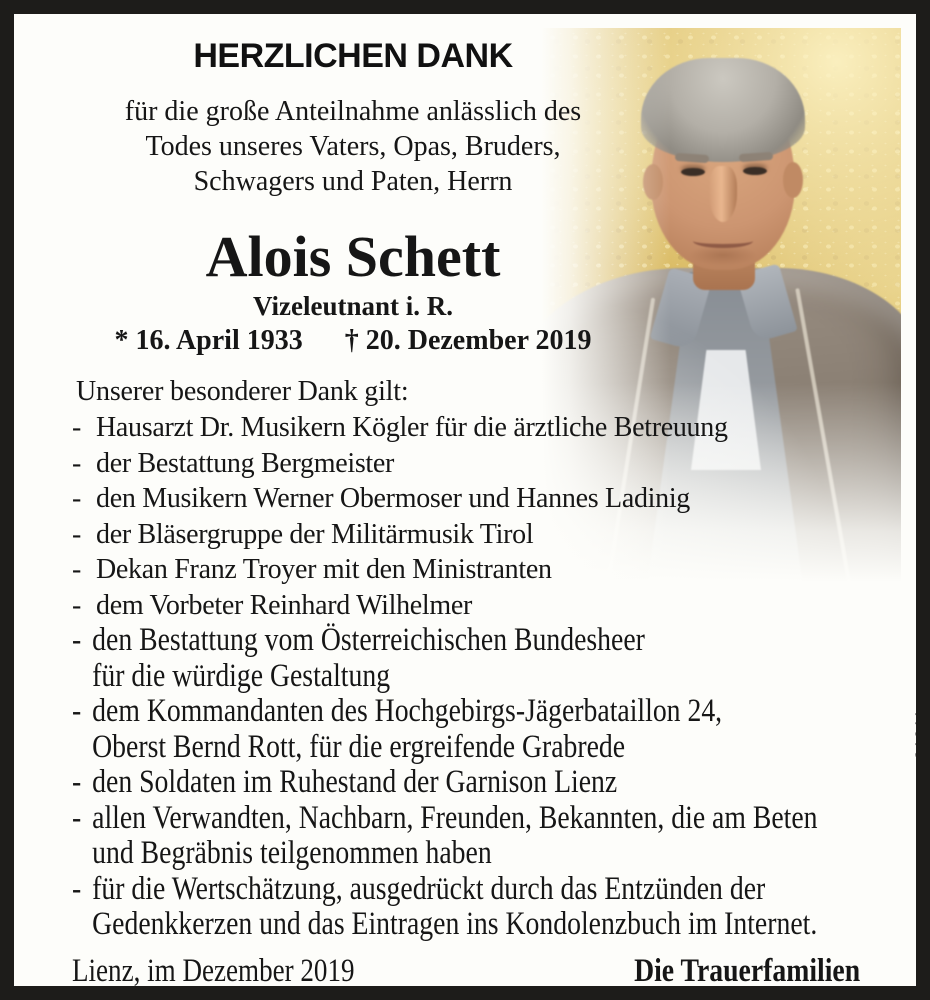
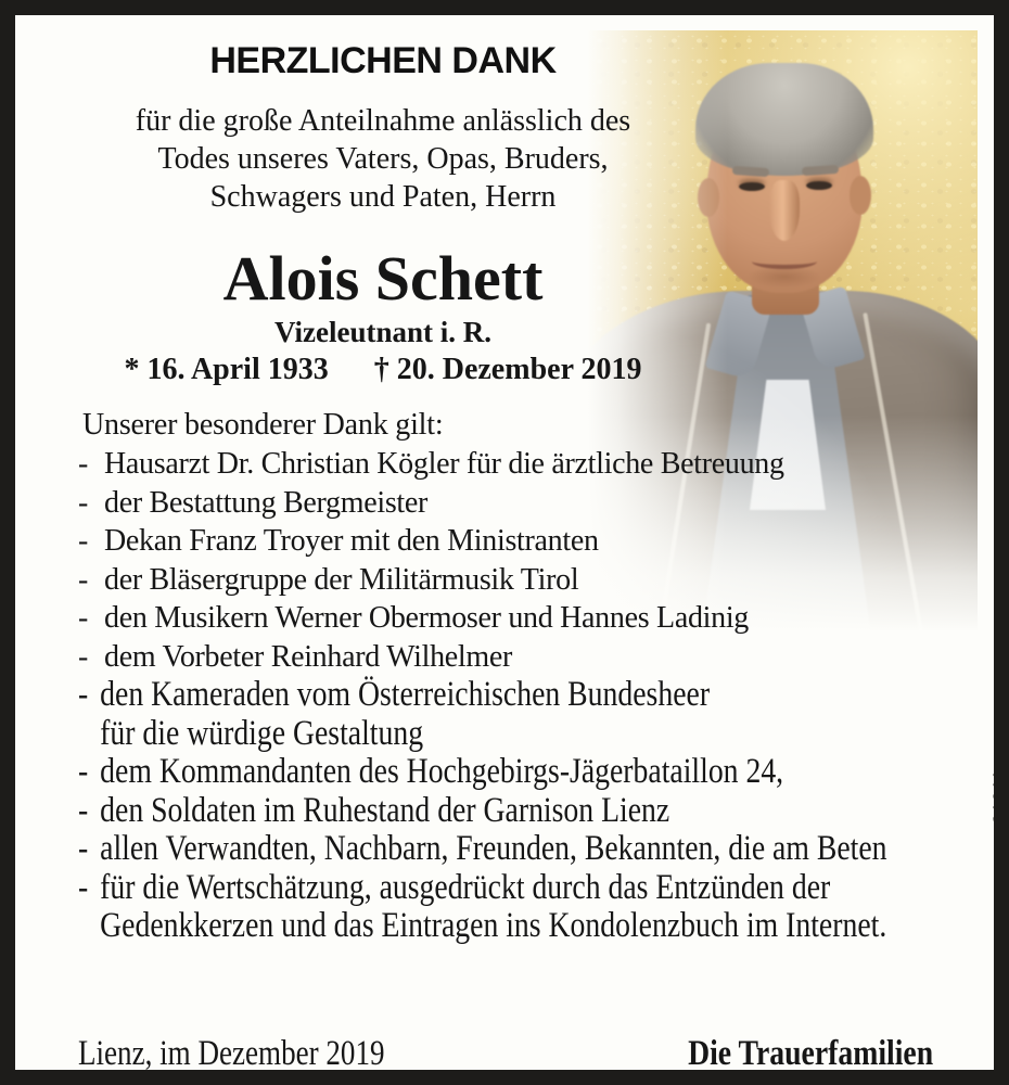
  HERZLICHEN DANK
  für die große Anteilnahme anlässlich des
  Todes unseres Vaters, Opas, Bruders,
  Schwagers und Paten, Herrn
  Alois Schett
  Vizeleutnant i. R.
  * 16. April 1933
  † 20. Dezember 2019
  Unserer besonderer Dank gilt:
- - Hausarzt Dr. Musikern Kögler für die ärztliche Betreuung
+ - Hausarzt Dr. Christian Kögler für die ärztliche Betreuung
  - der Bestattung Bergmeister
- - den Musikern Werner Obermoser und Hannes Ladinig
+ - Dekan Franz Troyer mit den Ministranten
  - der Bläsergruppe der Militärmusik Tirol
- - Dekan Franz Troyer mit den Ministranten
+ - den Musikern Werner Obermoser und Hannes Ladinig
  - dem Vorbeter Reinhard Wilhelmer
- - den Bestattung vom Österreichischen Bundesheer
+ - den Kameraden vom Österreichischen Bundesheer
  für die würdige Gestaltung
  - dem Kommandanten des Hochgebirgs-Jägerbataillon 24,
- Oberst Bernd Rott, für die ergreifende Grabrede
  - den Soldaten im Ruhestand der Garnison Lienz
  - allen Verwandten, Nachbarn, Freunden, Bekannten, die am Beten
- und Begräbnis teilgenommen haben
  - für die Wertschätzung, ausgedrückt durch das Entzünden der
  Gedenkkerzen und das Eintragen ins Kondolenzbuch im Internet.
  Lienz, im Dezember 2019
  Die Trauerfamilien
